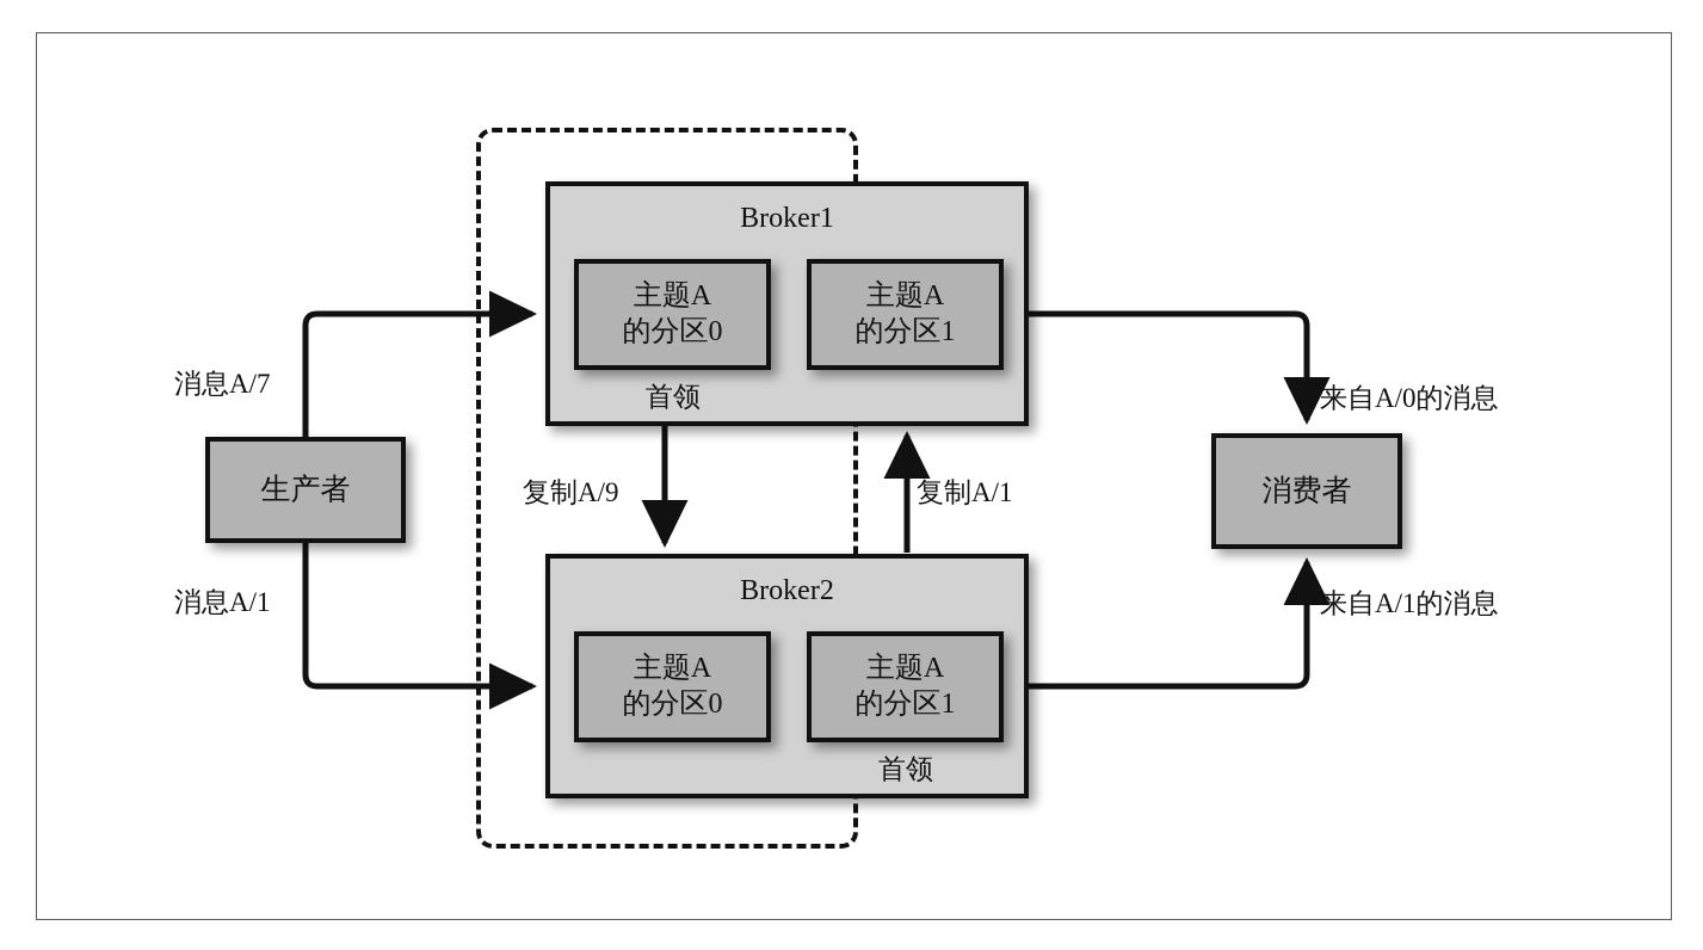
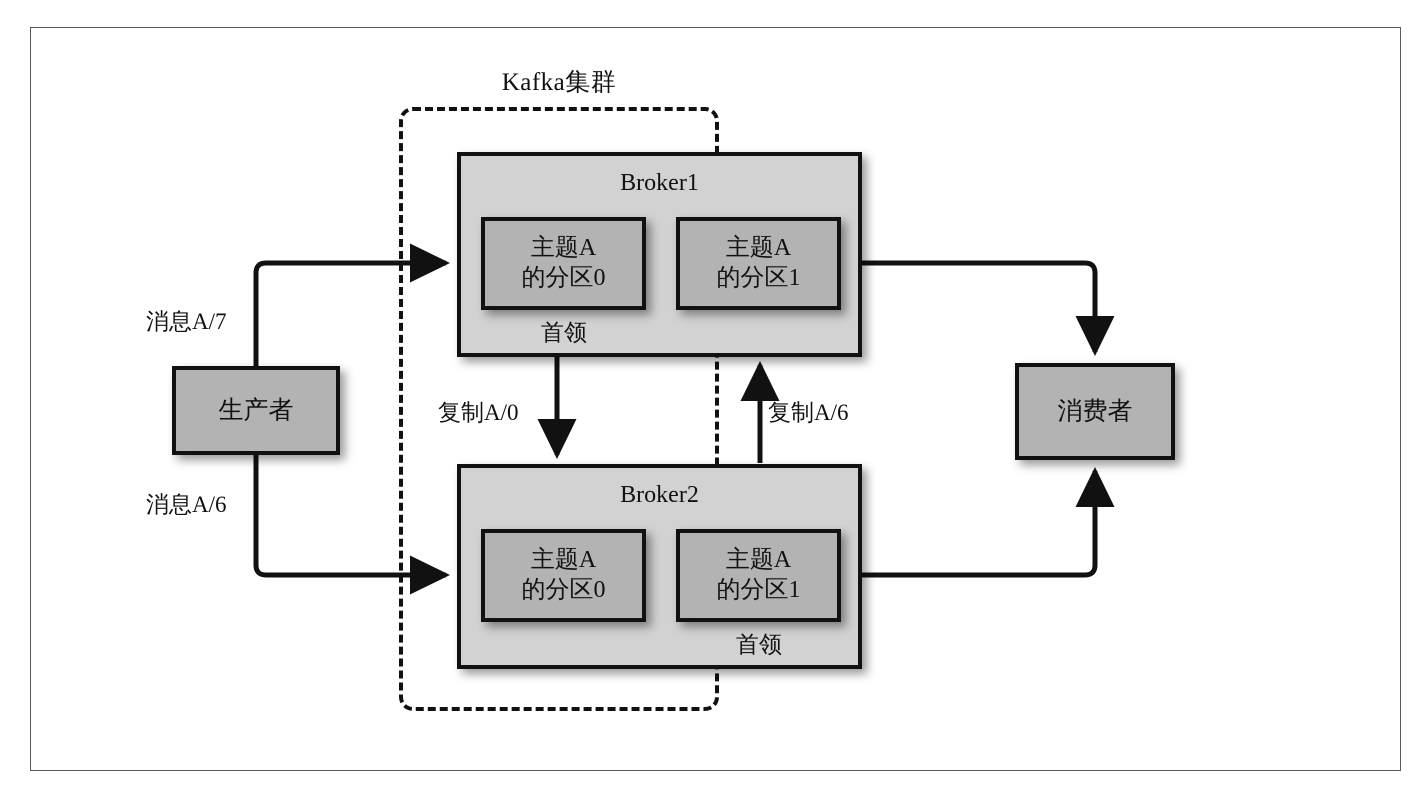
+ Kafka集群
  Broker1
  主题A
  的分区0
  主题A
  的分区1
  首领
  Broker2
  主题A
  的分区0
  主题A
  的分区1
  首领
  生产者
  消费者
  消息A/7
- 消息A/1
+ 消息A/6
- 复制A/9
+ 复制A/0
- 复制A/1
+ 复制A/6
- 来自A/0的消息
- 来自A/1的消息
